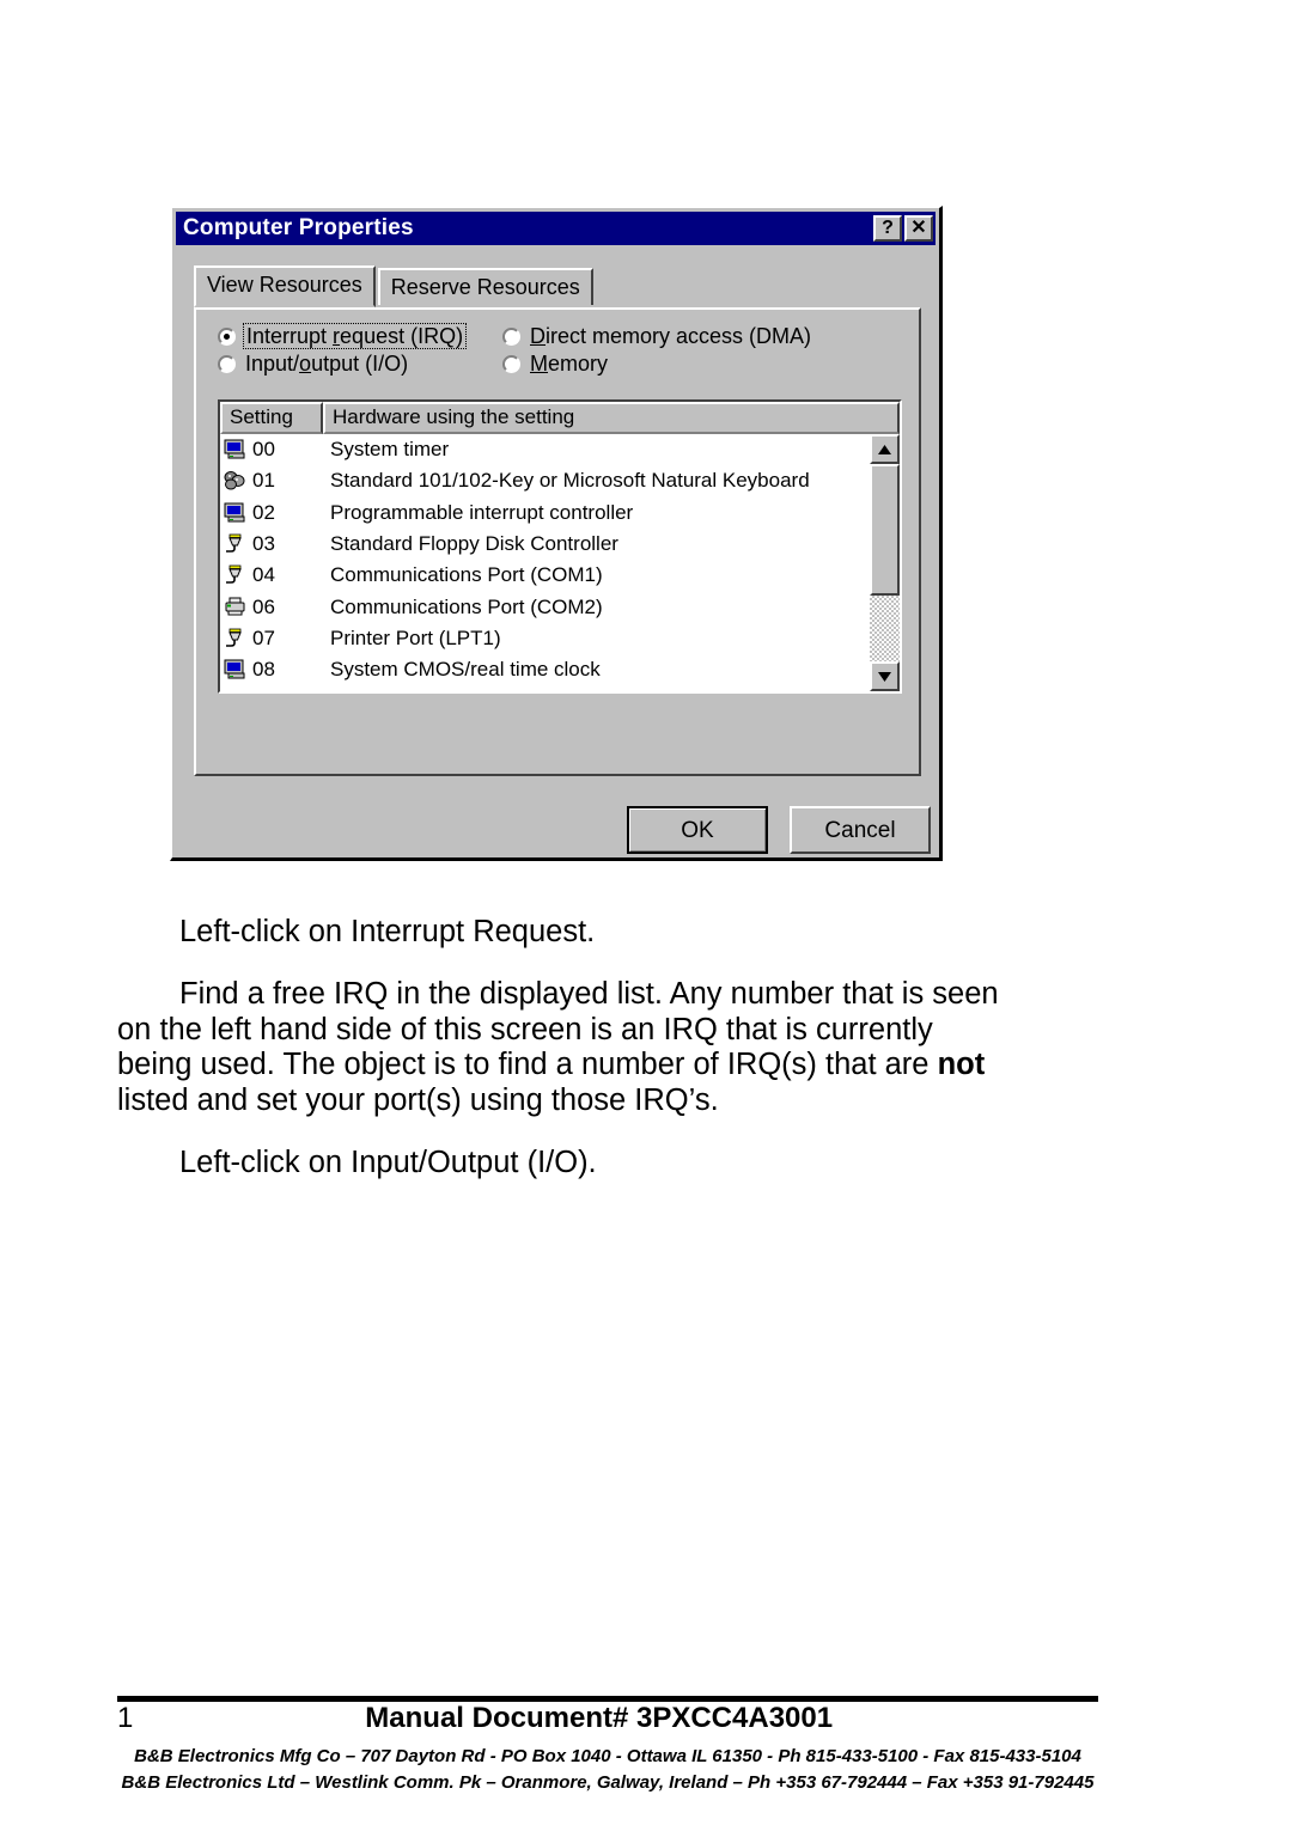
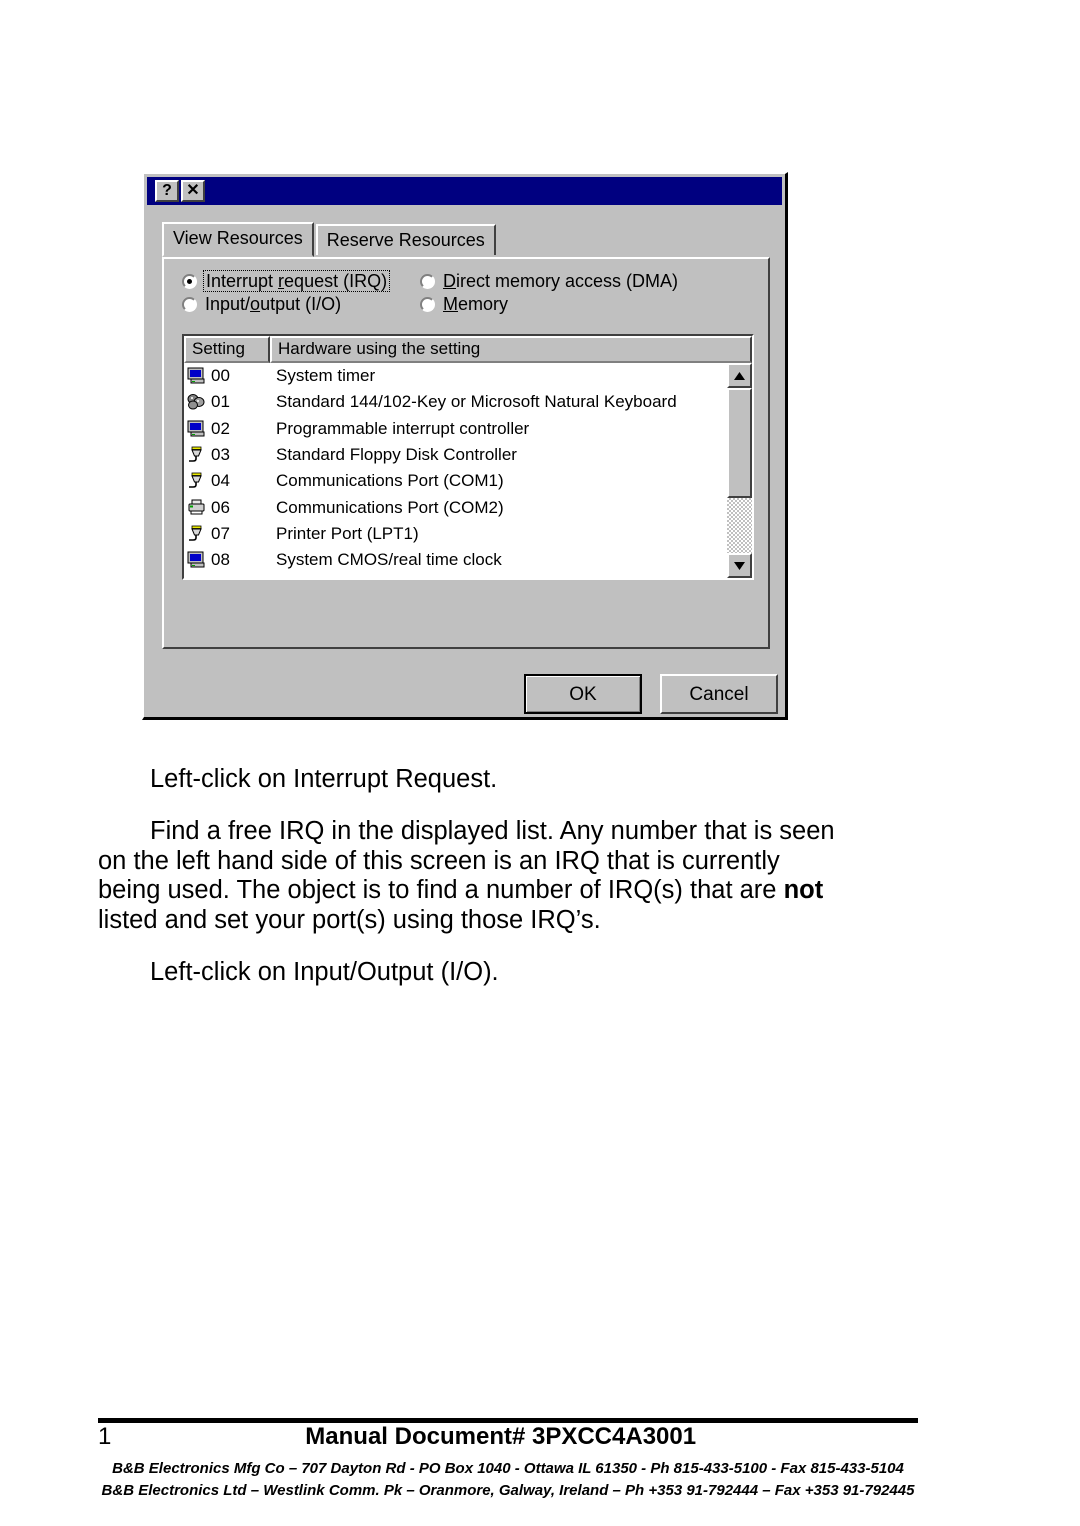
- Computer Properties
  ?
  ✕
  View Resources
  Reserve Resources
  Interrupt request (IRQ)
  Direct memory access (DMA)
  Input/output (I/O)
  Memory
  Setting
  Hardware using the setting
  00
  System timer
  01
- Standard 101/102-Key or Microsoft Natural Keyboard
+ Standard 144/102-Key or Microsoft Natural Keyboard
  02
  Programmable interrupt controller
  03
  Standard Floppy Disk Controller
  04
  Communications Port (COM1)
  06
  Communications Port (COM2)
  07
  Printer Port (LPT1)
  08
  System CMOS/real time clock
  OK
  Cancel
  Left-click on Interrupt Request.
  Find a free IRQ in the displayed list. Any number that is seen on the left hand side of this screen is an IRQ that is currently being used. The object is to find a number of IRQ(s) that are not listed and set your port(s) using those IRQ’s.
  Left-click on Input/Output (I/O).
  1
  Manual Document# 3PXCC4A3001
  B&B Electronics Mfg Co – 707 Dayton Rd - PO Box 1040 - Ottawa IL 61350 - Ph 815-433-5100 - Fax 815-433-5104
- B&B Electronics Ltd – Westlink Comm. Pk – Oranmore, Galway, Ireland – Ph +353 67-792444 – Fax +353 91-792445
+ B&B Electronics Ltd – Westlink Comm. Pk – Oranmore, Galway, Ireland – Ph +353 91-792444 – Fax +353 91-792445
